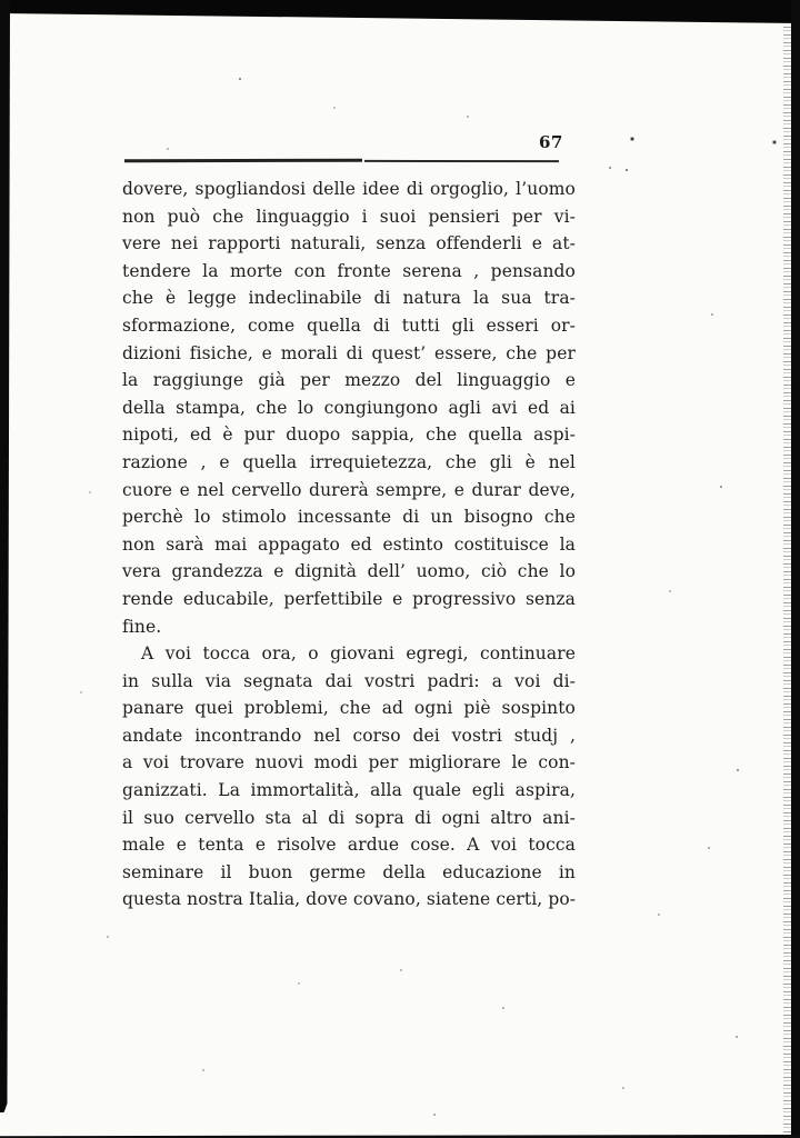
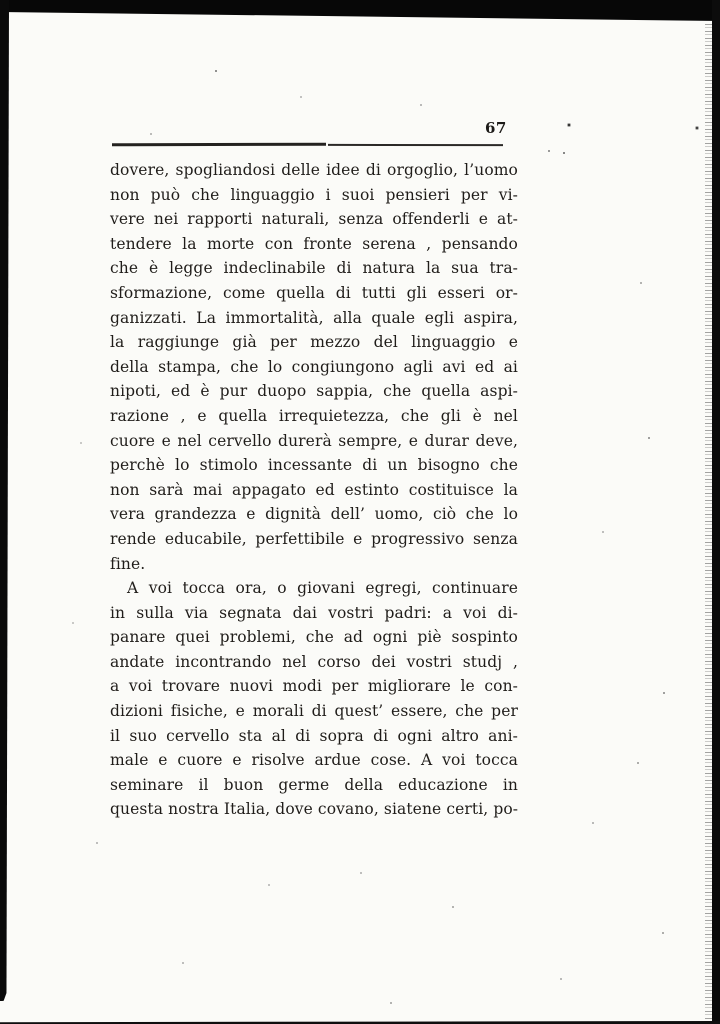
  67
  dovere, spogliandosi delle idee di orgoglio, l’uomo
  non può che linguaggio i suoi pensieri per vi-
  vere nei rapporti naturali, senza offenderli e at-
  tendere la morte con fronte serena , pensando
  che è legge indeclinabile di natura la sua tra-
  sformazione, come quella di tutti gli esseri or-
- dizioni fisiche, e morali di quest’ essere, che per
+ ganizzati. La immortalità, alla quale egli aspira,
  la raggiunge già per mezzo del linguaggio e
  della stampa, che lo congiungono agli avi ed ai
  nipoti, ed è pur duopo sappia, che quella aspi-
  razione , e quella irrequietezza, che gli è nel
  cuore e nel cervello durerà sempre, e durar deve,
  perchè lo stimolo incessante di un bisogno che
  non sarà mai appagato ed estinto costituisce la
  vera grandezza e dignità dell’ uomo, ciò che lo
  rende educabile, perfettibile e progressivo senza
  fine.
  A voi tocca ora, o giovani egregi, continuare
  in sulla via segnata dai vostri padri: a voi di-
  panare quei problemi, che ad ogni piè sospinto
  andate incontrando nel corso dei vostri studj ,
  a voi trovare nuovi modi per migliorare le con-
- ganizzati. La immortalità, alla quale egli aspira,
+ dizioni fisiche, e morali di quest’ essere, che per
  il suo cervello sta al di sopra di ogni altro ani-
- male e tenta e risolve ardue cose. A voi tocca
+ male e cuore e risolve ardue cose. A voi tocca
  seminare il buon germe della educazione in
  questa nostra Italia, dove covano, siatene certi, po-
